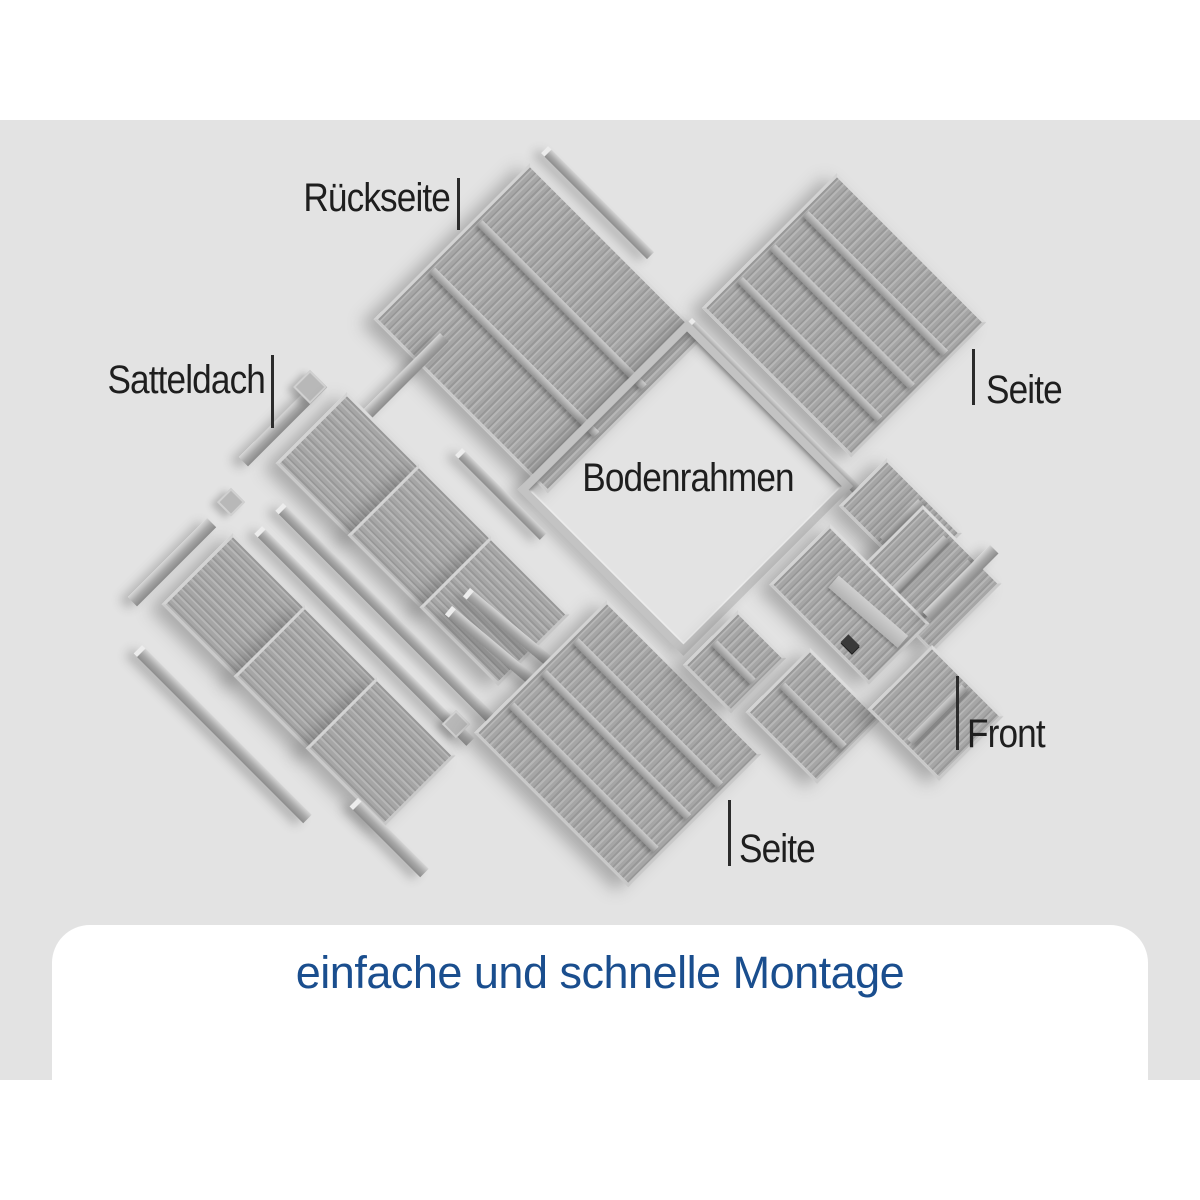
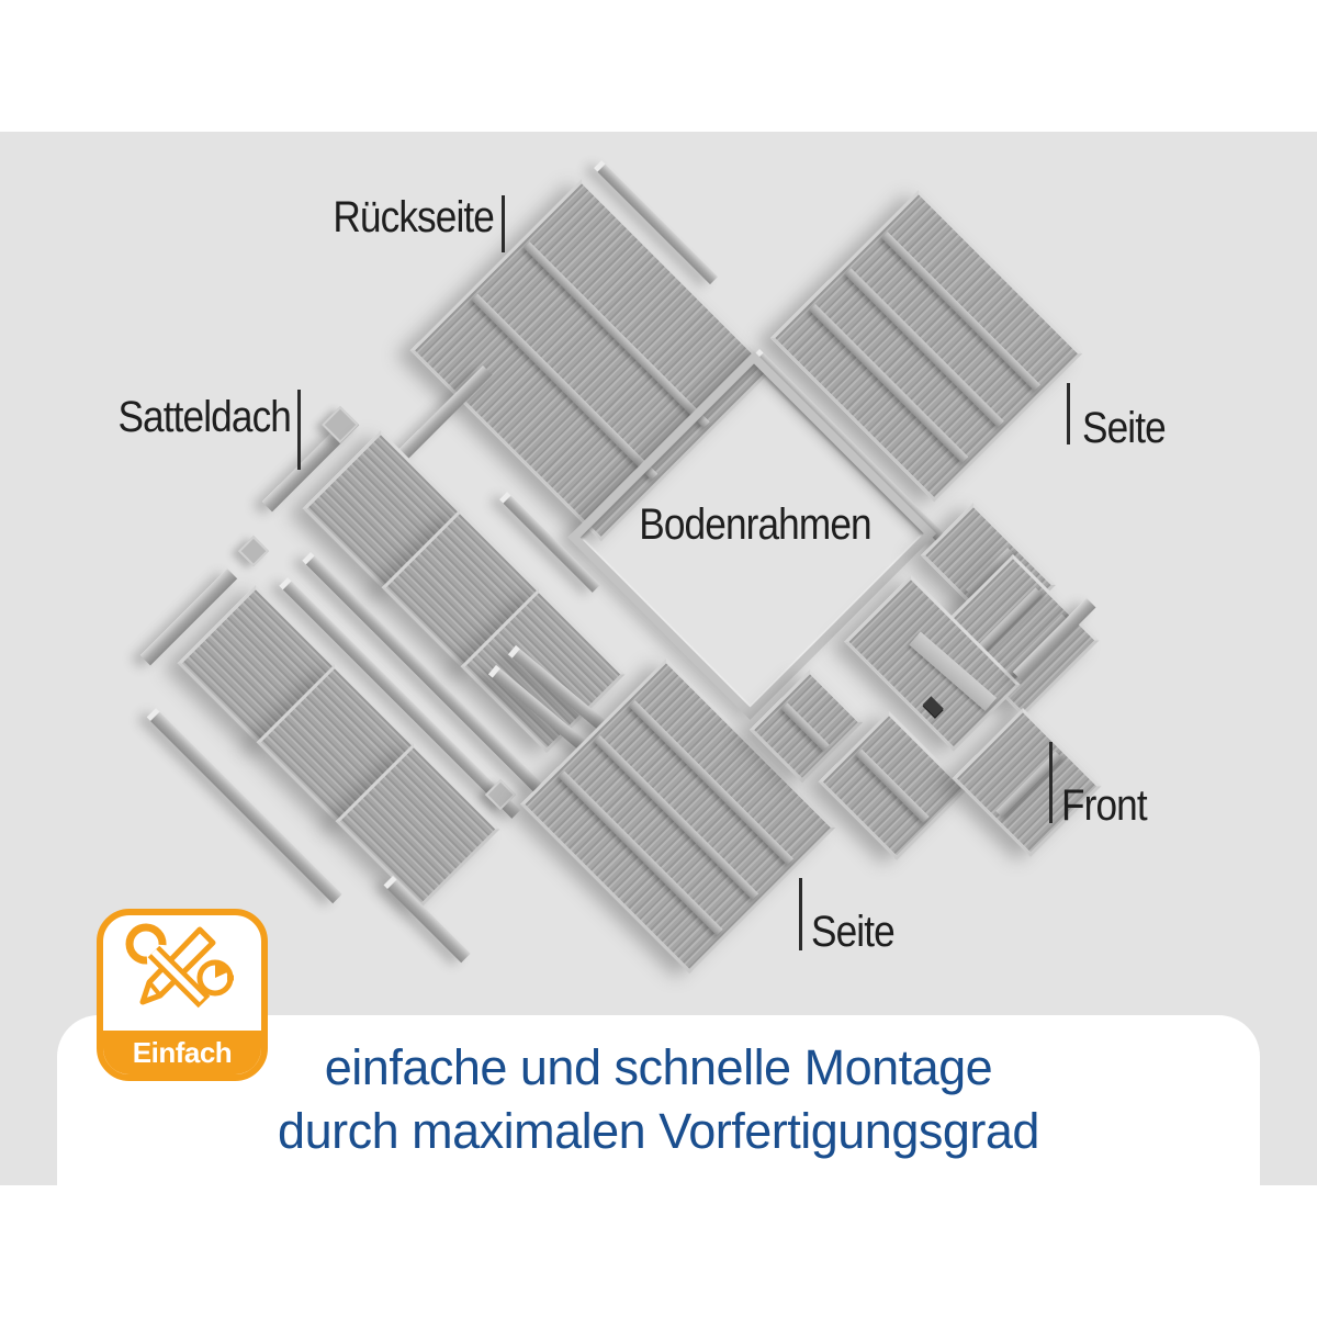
  Rückseite
  Satteldach
  Bodenrahmen
  Seite
  Front
  Seite
  einfache und schnelle Montage
+ durch maximalen Vorfertigungsgrad
+ Einfach
